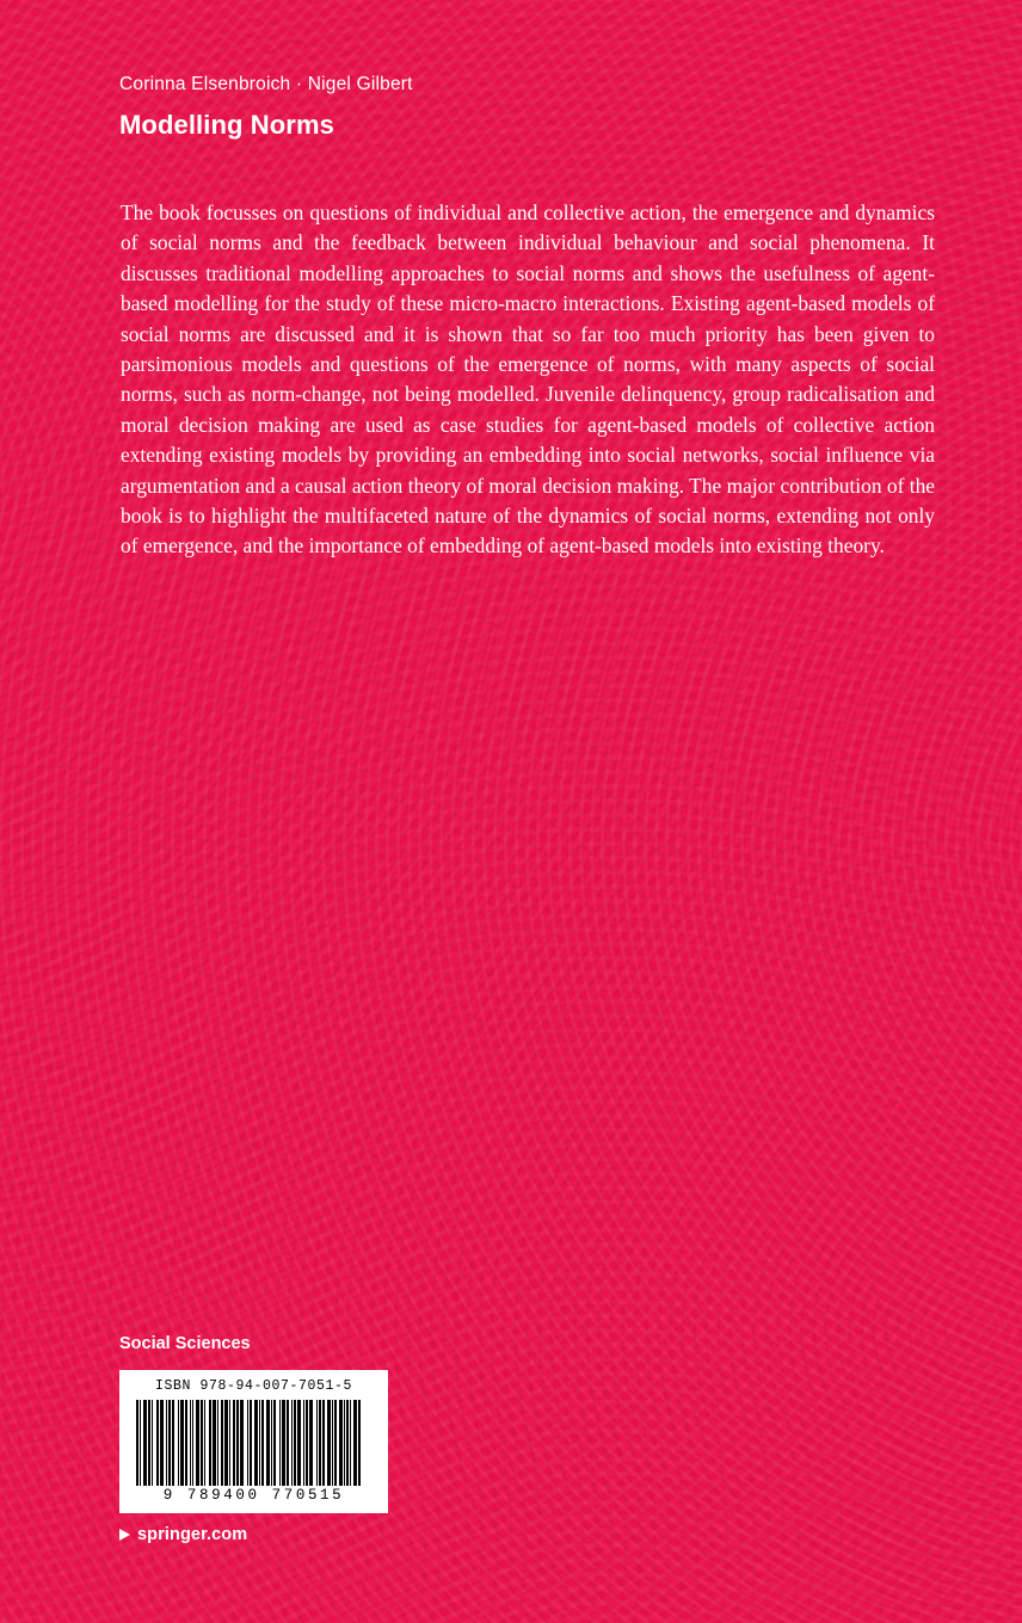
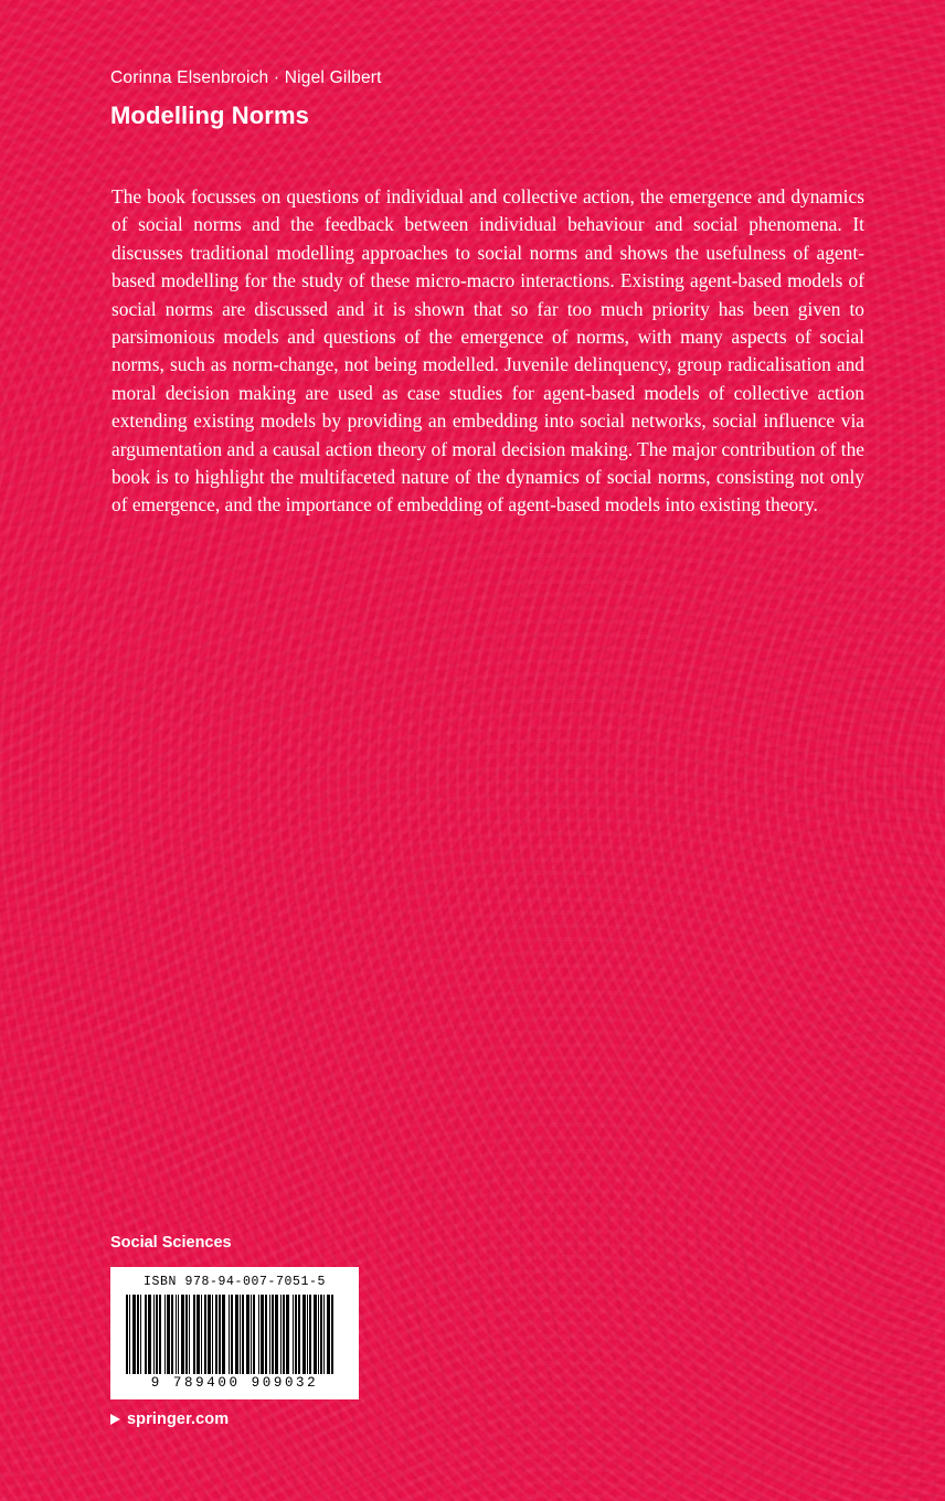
  Corinna Elsenbroich · Nigel Gilbert
  Modelling Norms
- The book focusses on questions of individual and collective action, the emergence and dynamics of social norms and the feedback between individual behaviour and social phenomena. It discusses traditional modelling approaches to social norms and shows the usefulness of agent-based modelling for the study of these micro-macro interactions. Existing agent-based models of social norms are discussed and it is shown that so far too much priority has been given to parsimonious models and questions of the emergence of norms, with many aspects of social norms, such as norm-change, not being modelled. Juvenile delinquency, group radicalisation and moral decision making are used as case studies for agent-based models of collective action extending existing models by providing an embedding into social networks, social influence via argumentation and a causal action theory of moral decision making. The major contribution of the book is to highlight the multifaceted nature of the dynamics of social norms, extending not only of emergence, and the importance of embedding of agent-based models into existing theory.
+ The book focusses on questions of individual and collective action, the emergence and dynamics of social norms and the feedback between individual behaviour and social phenomena. It discusses traditional modelling approaches to social norms and shows the usefulness of agent-based modelling for the study of these micro-macro interactions. Existing agent-based models of social norms are discussed and it is shown that so far too much priority has been given to parsimonious models and questions of the emergence of norms, with many aspects of social norms, such as norm-change, not being modelled. Juvenile delinquency, group radicalisation and moral decision making are used as case studies for agent-based models of collective action extending existing models by providing an embedding into social networks, social influence via argumentation and a causal action theory of moral decision making. The major contribution of the book is to highlight the multifaceted nature of the dynamics of social norms, consisting not only of emergence, and the importance of embedding of agent-based models into existing theory.
  Social Sciences
  ISBN 978-94-007-7051-5
- 9 789400 770515
+ 9 789400 909032
  springer.com
